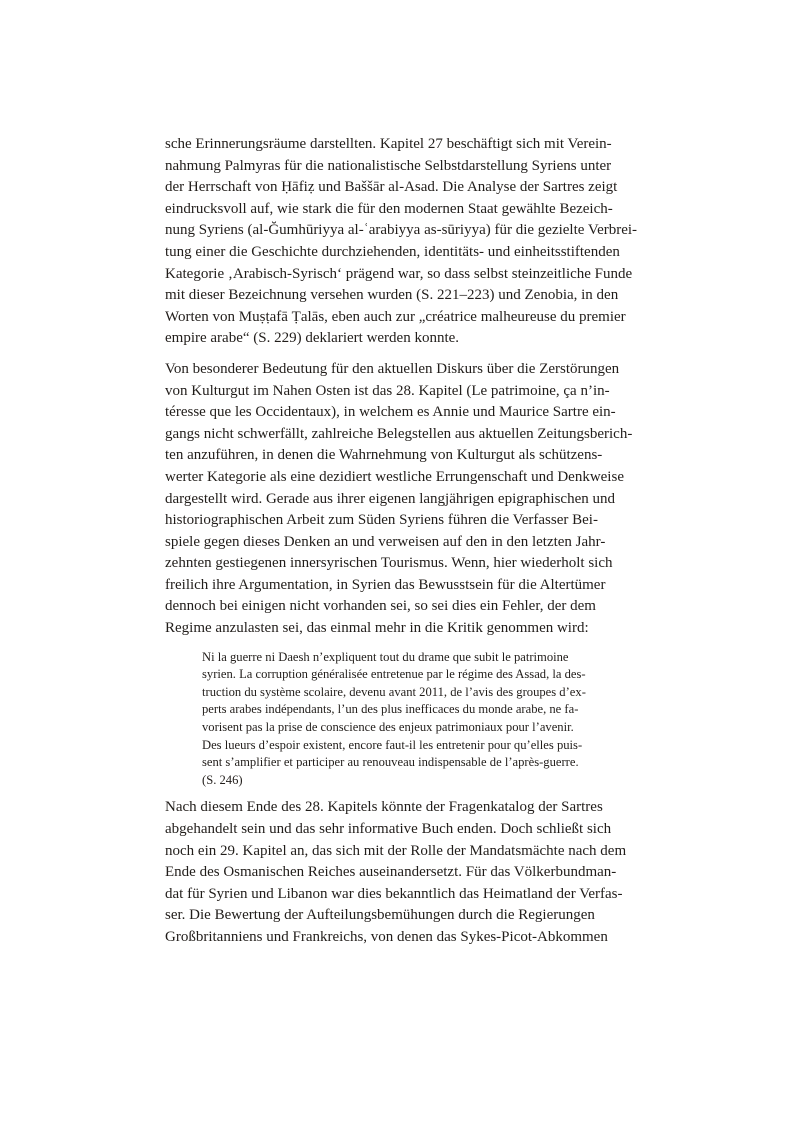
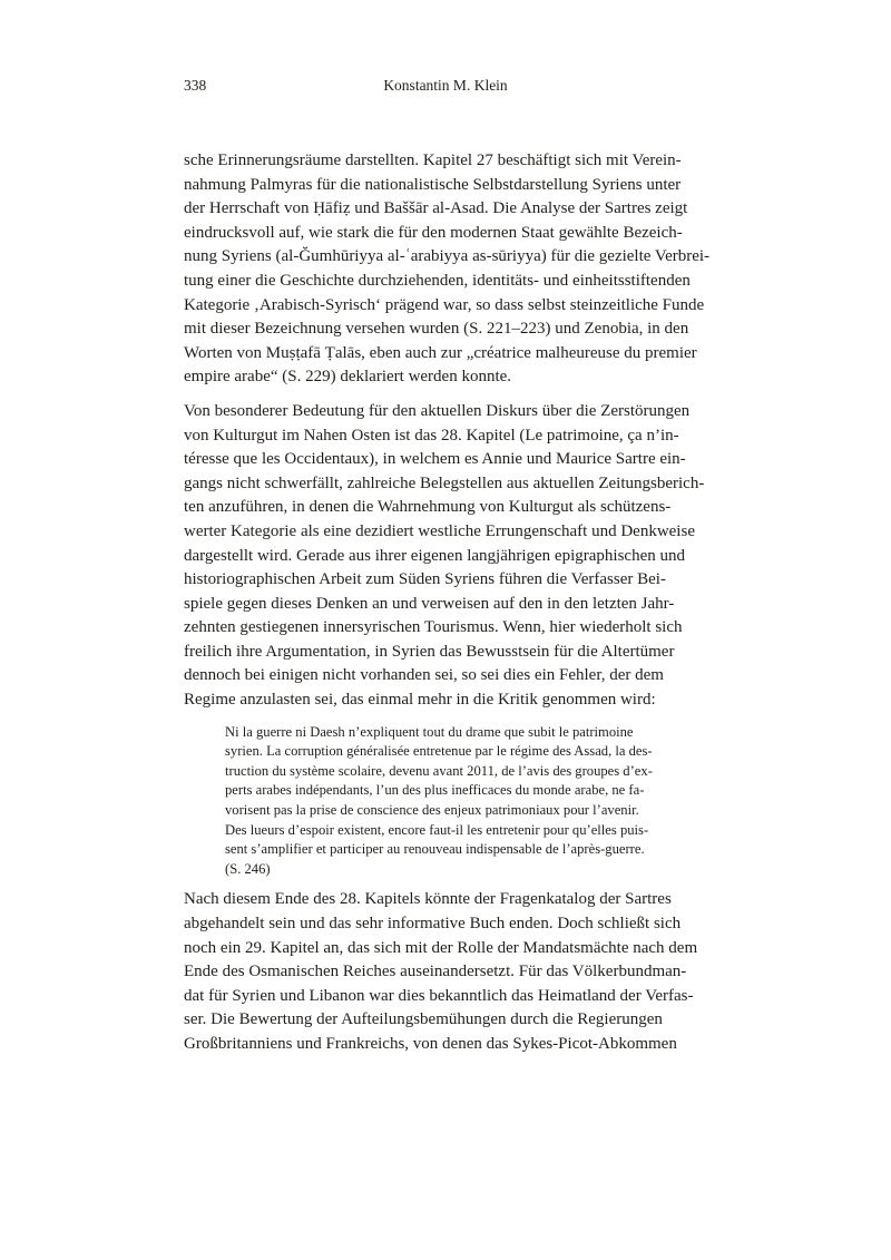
+ 338
+ Konstantin M. Klein
  sche Erinnerungsräume darstellten. Kapitel 27 beschäftigt sich mit Verein-
  nahmung Palmyras für die nationalistische Selbstdarstellung Syriens unter
  der Herrschaft von Ḥāfiẓ und Baššār al-Asad. Die Analyse der Sartres zeigt
  eindrucksvoll auf, wie stark die für den modernen Staat gewählte Bezeich-
  nung Syriens (al-Ğumhūriyya al-ʿarabiyya as-sūriyya) für die gezielte Verbrei-
  tung einer die Geschichte durchziehenden, identitäts- und einheitsstiftenden
  Kategorie ‚Arabisch-Syrisch‘ prägend war, so dass selbst steinzeitliche Funde
  mit dieser Bezeichnung versehen wurden (S. 221–223) und Zenobia, in den
  Worten von Muṣṭafā Ṭalās, eben auch zur „créatrice malheureuse du premier
  empire arabe“ (S. 229) deklariert werden konnte.
  Von besonderer Bedeutung für den aktuellen Diskurs über die Zerstörungen
  von Kulturgut im Nahen Osten ist das 28. Kapitel (Le patrimoine, ça n’in-
  téresse que les Occidentaux), in welchem es Annie und Maurice Sartre ein-
  gangs nicht schwerfällt, zahlreiche Belegstellen aus aktuellen Zeitungsberich-
  ten anzuführen, in denen die Wahrnehmung von Kulturgut als schützens-
  werter Kategorie als eine dezidiert westliche Errungenschaft und Denkweise
  dargestellt wird. Gerade aus ihrer eigenen langjährigen epigraphischen und
  historiographischen Arbeit zum Süden Syriens führen die Verfasser Bei-
  spiele gegen dieses Denken an und verweisen auf den in den letzten Jahr-
  zehnten gestiegenen innersyrischen Tourismus. Wenn, hier wiederholt sich
  freilich ihre Argumentation, in Syrien das Bewusstsein für die Altertümer
  dennoch bei einigen nicht vorhanden sei, so sei dies ein Fehler, der dem
  Regime anzulasten sei, das einmal mehr in die Kritik genommen wird:
  Ni la guerre ni Daesh n’expliquent tout du drame que subit le patrimoine
  syrien. La corruption généralisée entretenue par le régime des Assad, la des-
  truction du système scolaire, devenu avant 2011, de l’avis des groupes d’ex-
  perts arabes indépendants, l’un des plus inefficaces du monde arabe, ne fa-
  vorisent pas la prise de conscience des enjeux patrimoniaux pour l’avenir.
  Des lueurs d’espoir existent, encore faut-il les entretenir pour qu’elles puis-
  sent s’amplifier et participer au renouveau indispensable de l’après-guerre.
  (S. 246)
  Nach diesem Ende des 28. Kapitels könnte der Fragenkatalog der Sartres
  abgehandelt sein und das sehr informative Buch enden. Doch schließt sich
  noch ein 29. Kapitel an, das sich mit der Rolle der Mandatsmächte nach dem
  Ende des Osmanischen Reiches auseinandersetzt. Für das Völkerbundman-
  dat für Syrien und Libanon war dies bekanntlich das Heimatland der Verfas-
  ser. Die Bewertung der Aufteilungsbemühungen durch die Regierungen
  Großbritanniens und Frankreichs, von denen das Sykes-Picot-Abkommen
